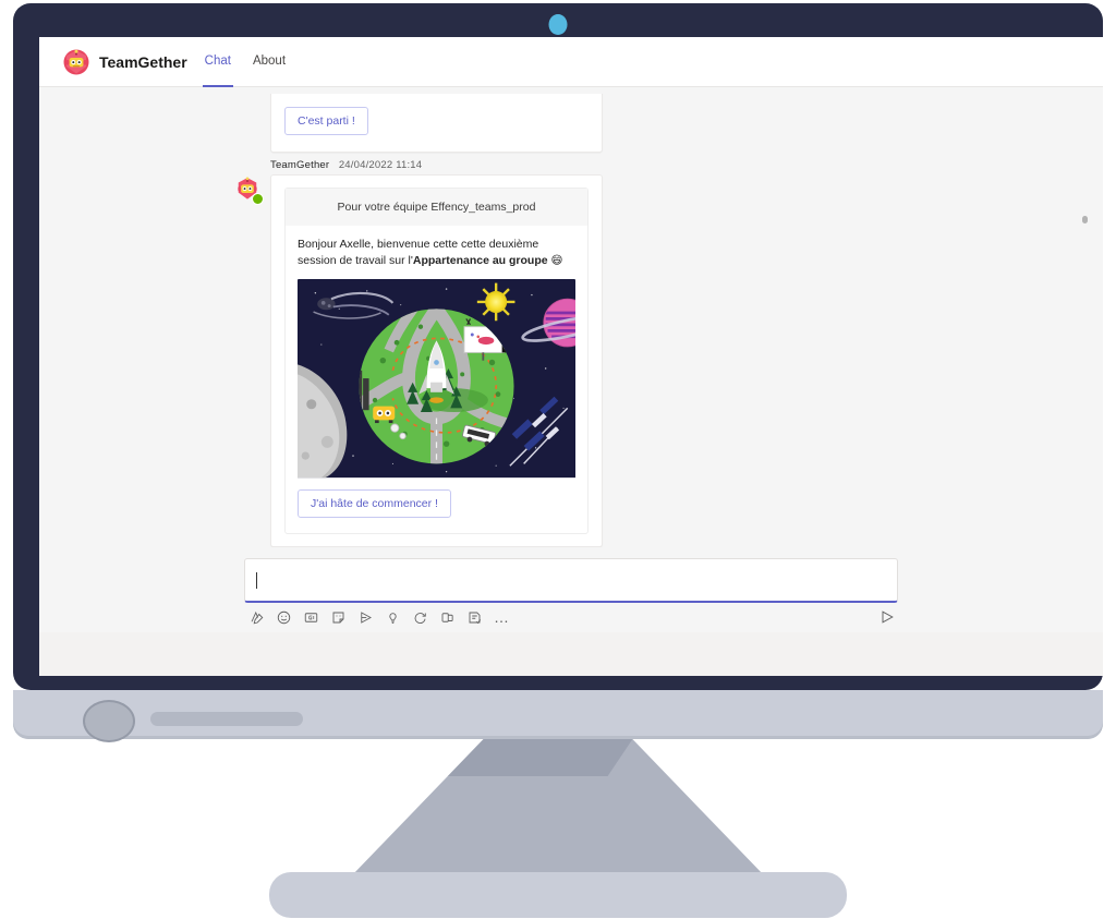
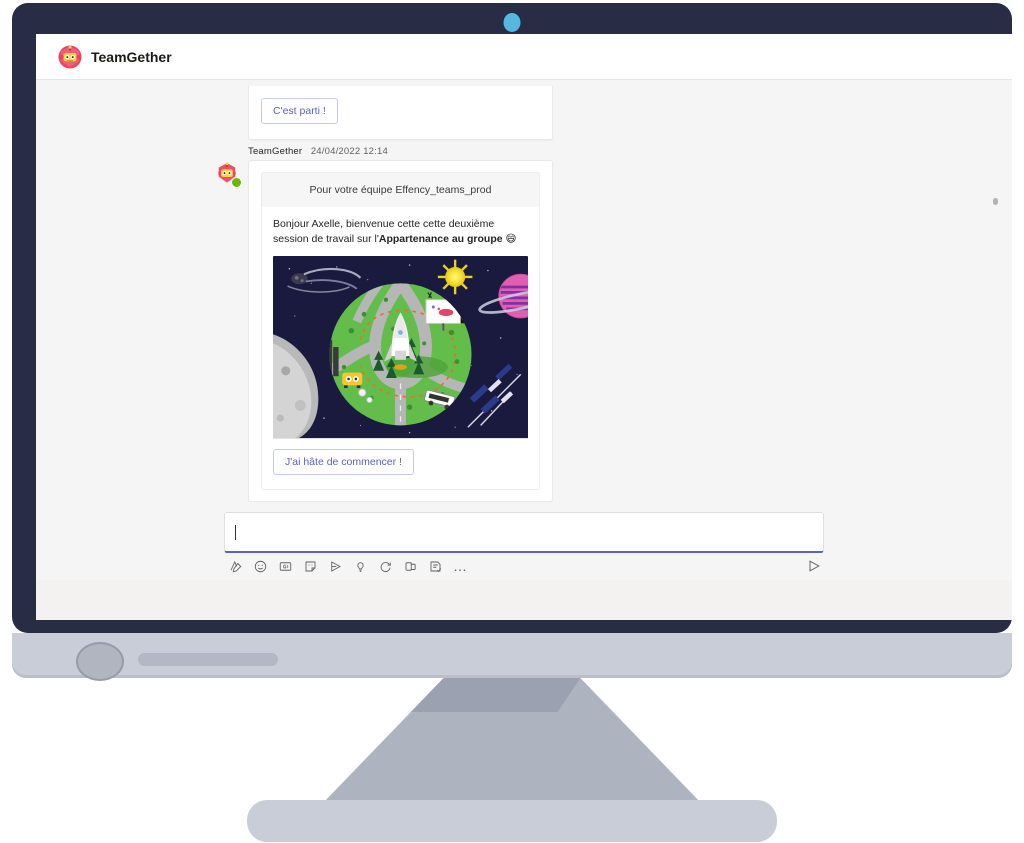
  TeamGether
- Chat
- About
  C'est parti !
- TeamGether 24/04/2022 11:14
+ TeamGether 24/04/2022 12:14
  Pour votre équipe Effency_teams_prod
  Bonjour Axelle, bienvenue cette cette deuxième session de travail sur l'Appartenance au groupe 😄
  J'ai hâte de commencer !
  …
